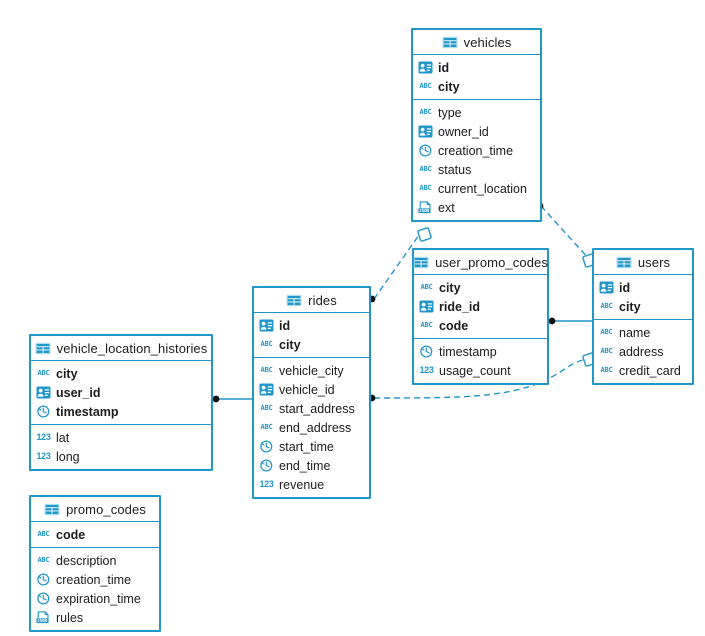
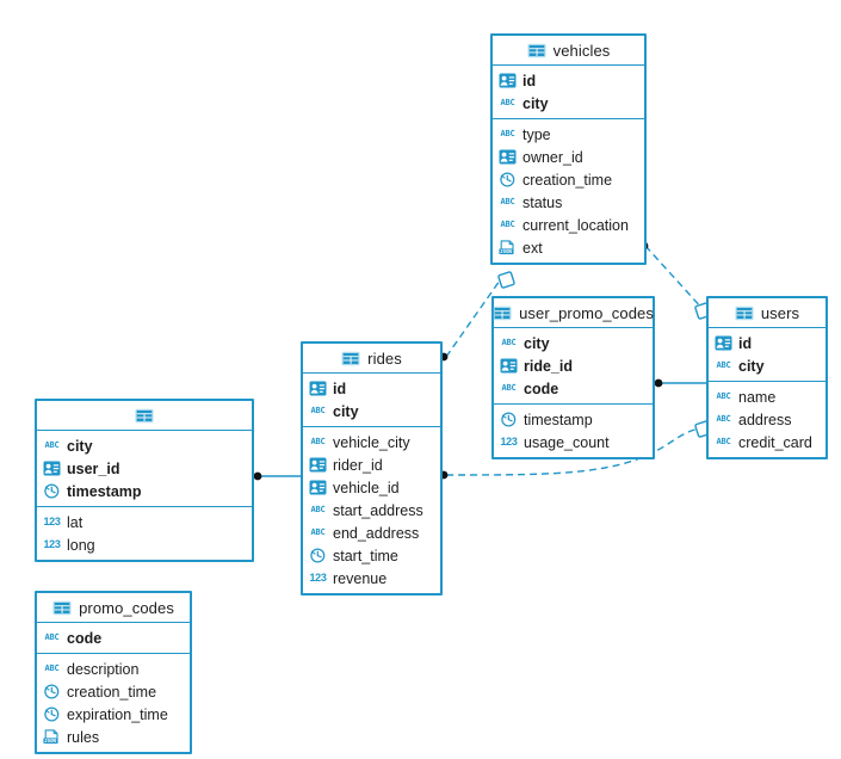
  vehicles
  id
  ABC
  city
  ABC
  type
  owner_id
  creation_time
  ABC
  status
  ABC
  current_location
  ext
  user_promo_codes
  ABC
  city
  ride_id
  ABC
  code
  timestamp
  123
  usage_count
  users
  id
  ABC
  city
  ABC
  name
  ABC
  address
  ABC
  credit_card
  rides
  id
  ABC
  city
  ABC
  vehicle_city
+ rider_id
  vehicle_id
  ABC
  start_address
  ABC
  end_address
  start_time
- end_time
  123
  revenue
- vehicle_location_histories
  ABC
  city
  user_id
  timestamp
  123
  lat
  123
  long
  promo_codes
  ABC
  code
  ABC
  description
  creation_time
  expiration_time
  rules
